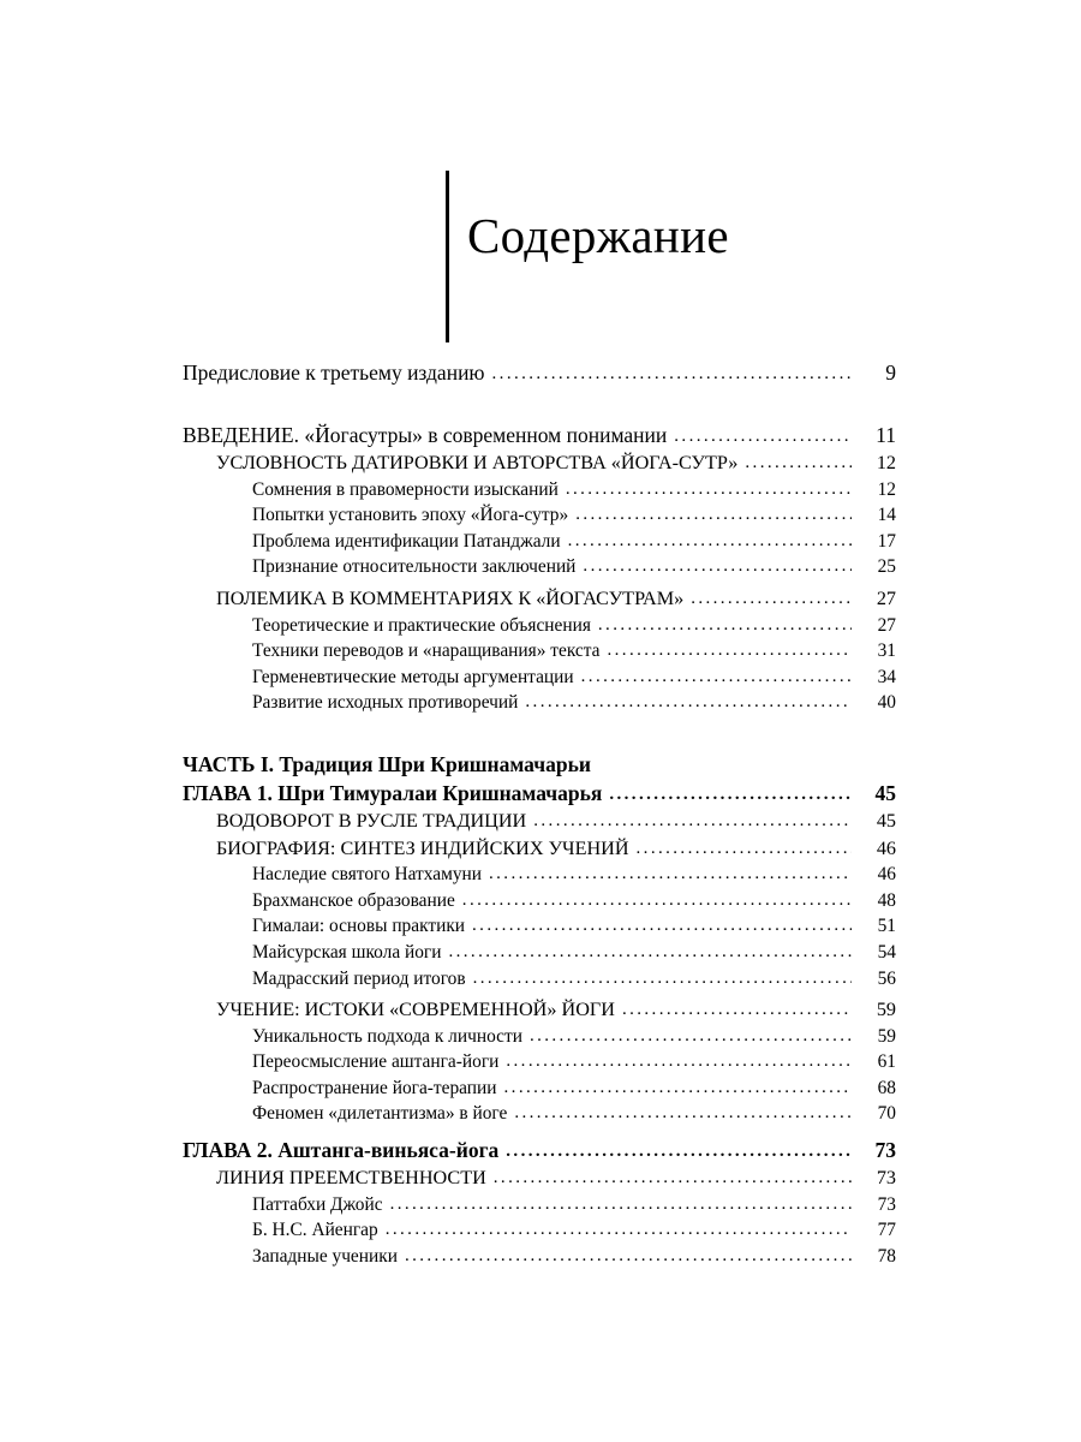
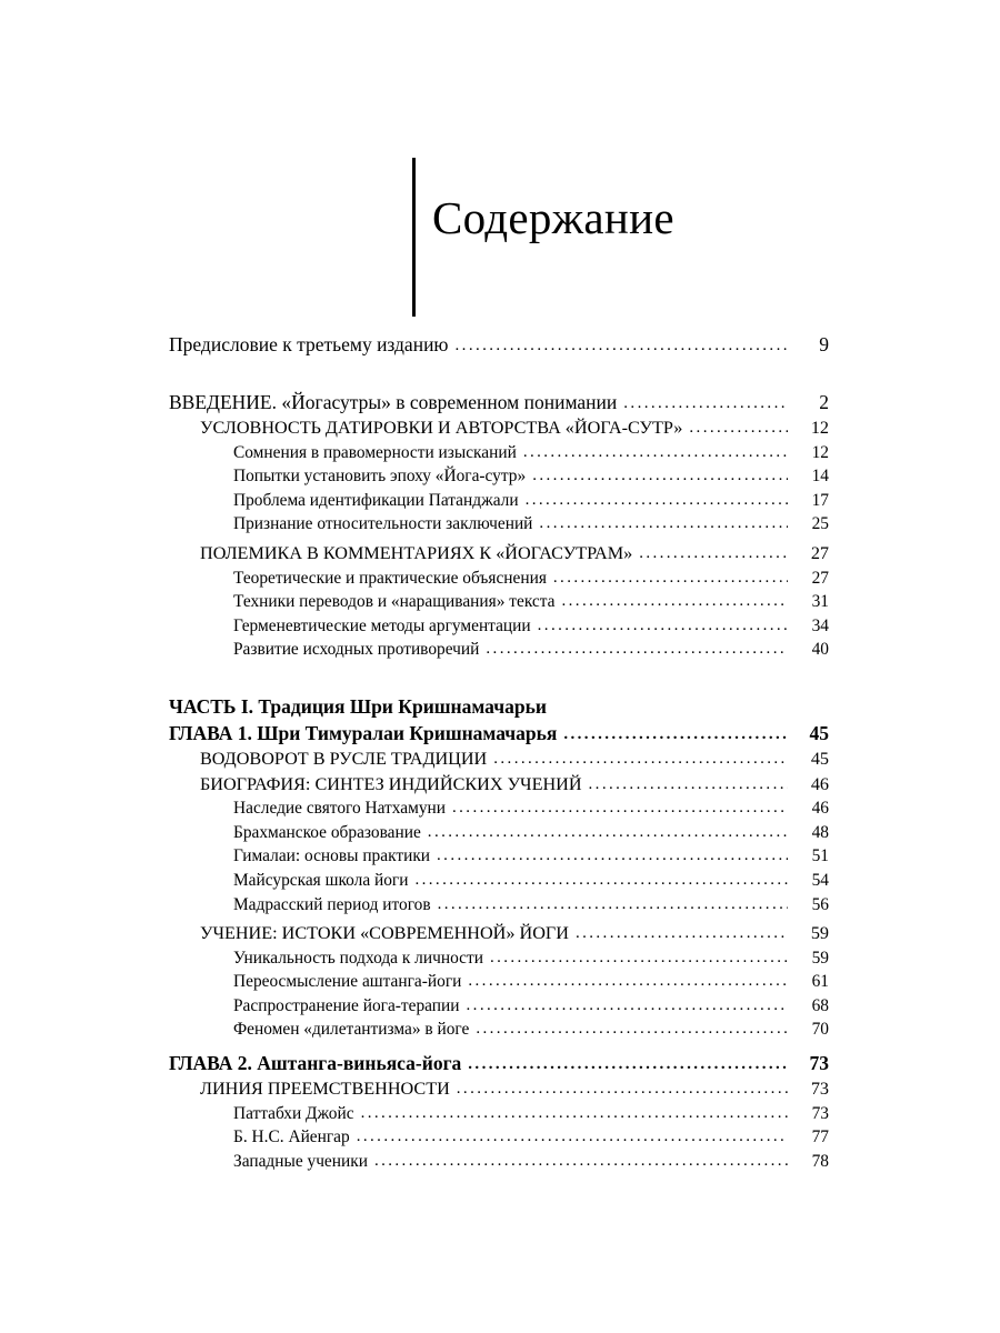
  Содержание
  Предисловие к третьему изданию
  9
  ВВЕДЕНИЕ. «Йогасутры» в современном понимании
- 11
+ 2
  УСЛОВНОСТЬ ДАТИРОВКИ И АВТОРСТВА «ЙОГА-СУТР»
  12
  Сомнения в правомерности изысканий
  12
  Попытки установить эпоху «Йога-сутр»
  14
  Проблема идентификации Патанджали
  17
  Признание относительности заключений
  25
  ПОЛЕМИКА В КОММЕНТАРИЯХ К «ЙОГАСУТРАМ»
  27
  Теоретические и практические объяснения
  27
  Техники переводов и «наращивания» текста
  31
  Герменевтические методы аргументации
  34
  Развитие исходных противоречий
  40
  ЧАСТЬ I. Традиция Шри Кришнамачарьи
  ГЛАВА 1. Шри Тимуралаи Кришнамачарья
  45
  ВОДОВОРОТ В РУСЛЕ ТРАДИЦИИ
  45
  БИОГРАФИЯ: СИНТЕЗ ИНДИЙСКИХ УЧЕНИЙ
  46
  Наследие святого Натхамуни
  46
  Брахманское образование
  48
  Гималаи: основы практики
  51
  Майсурская школа йоги
  54
  Мадрасский период итогов
  56
  УЧЕНИЕ: ИСТОКИ «СОВРЕМЕННОЙ» ЙОГИ
  59
  Уникальность подхода к личности
  59
  Переосмысление аштанга-йоги
  61
  Распространение йога-терапии
  68
  Феномен «дилетантизма» в йоге
  70
  ГЛАВА 2. Аштанга-виньяса-йога
  73
  ЛИНИЯ ПРЕЕМСТВЕННОСТИ
  73
  Паттабхи Джойс
  73
  Б. Н.С. Айенгар
  77
  Западные ученики
  78
